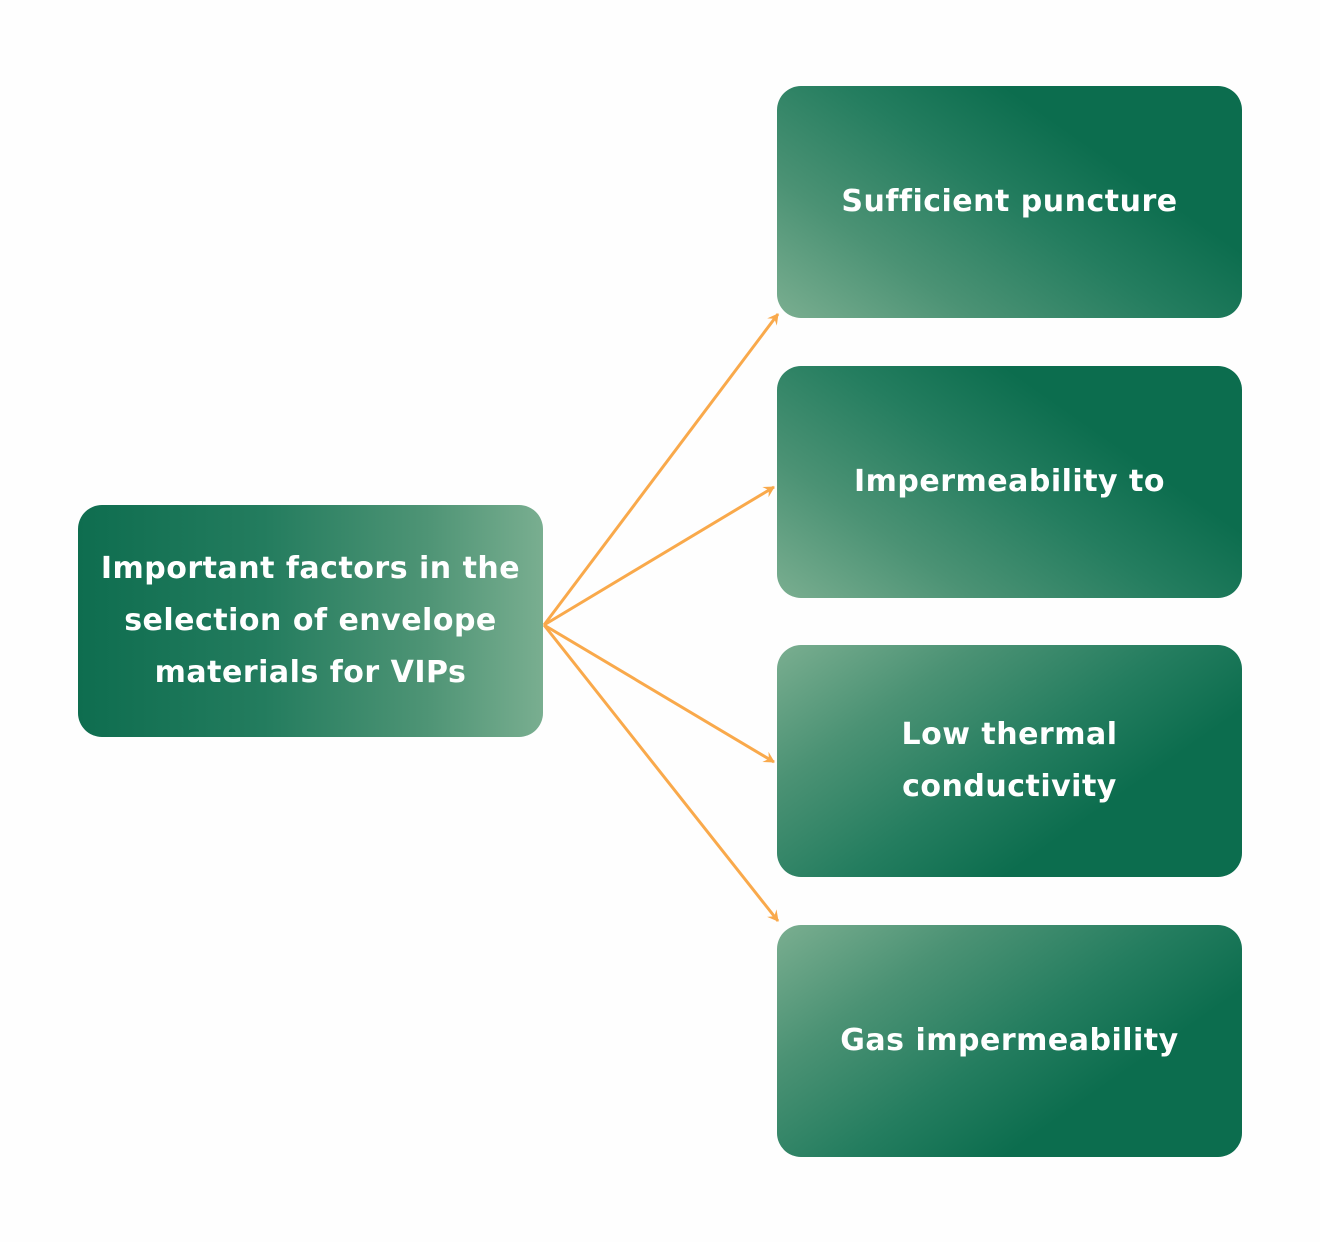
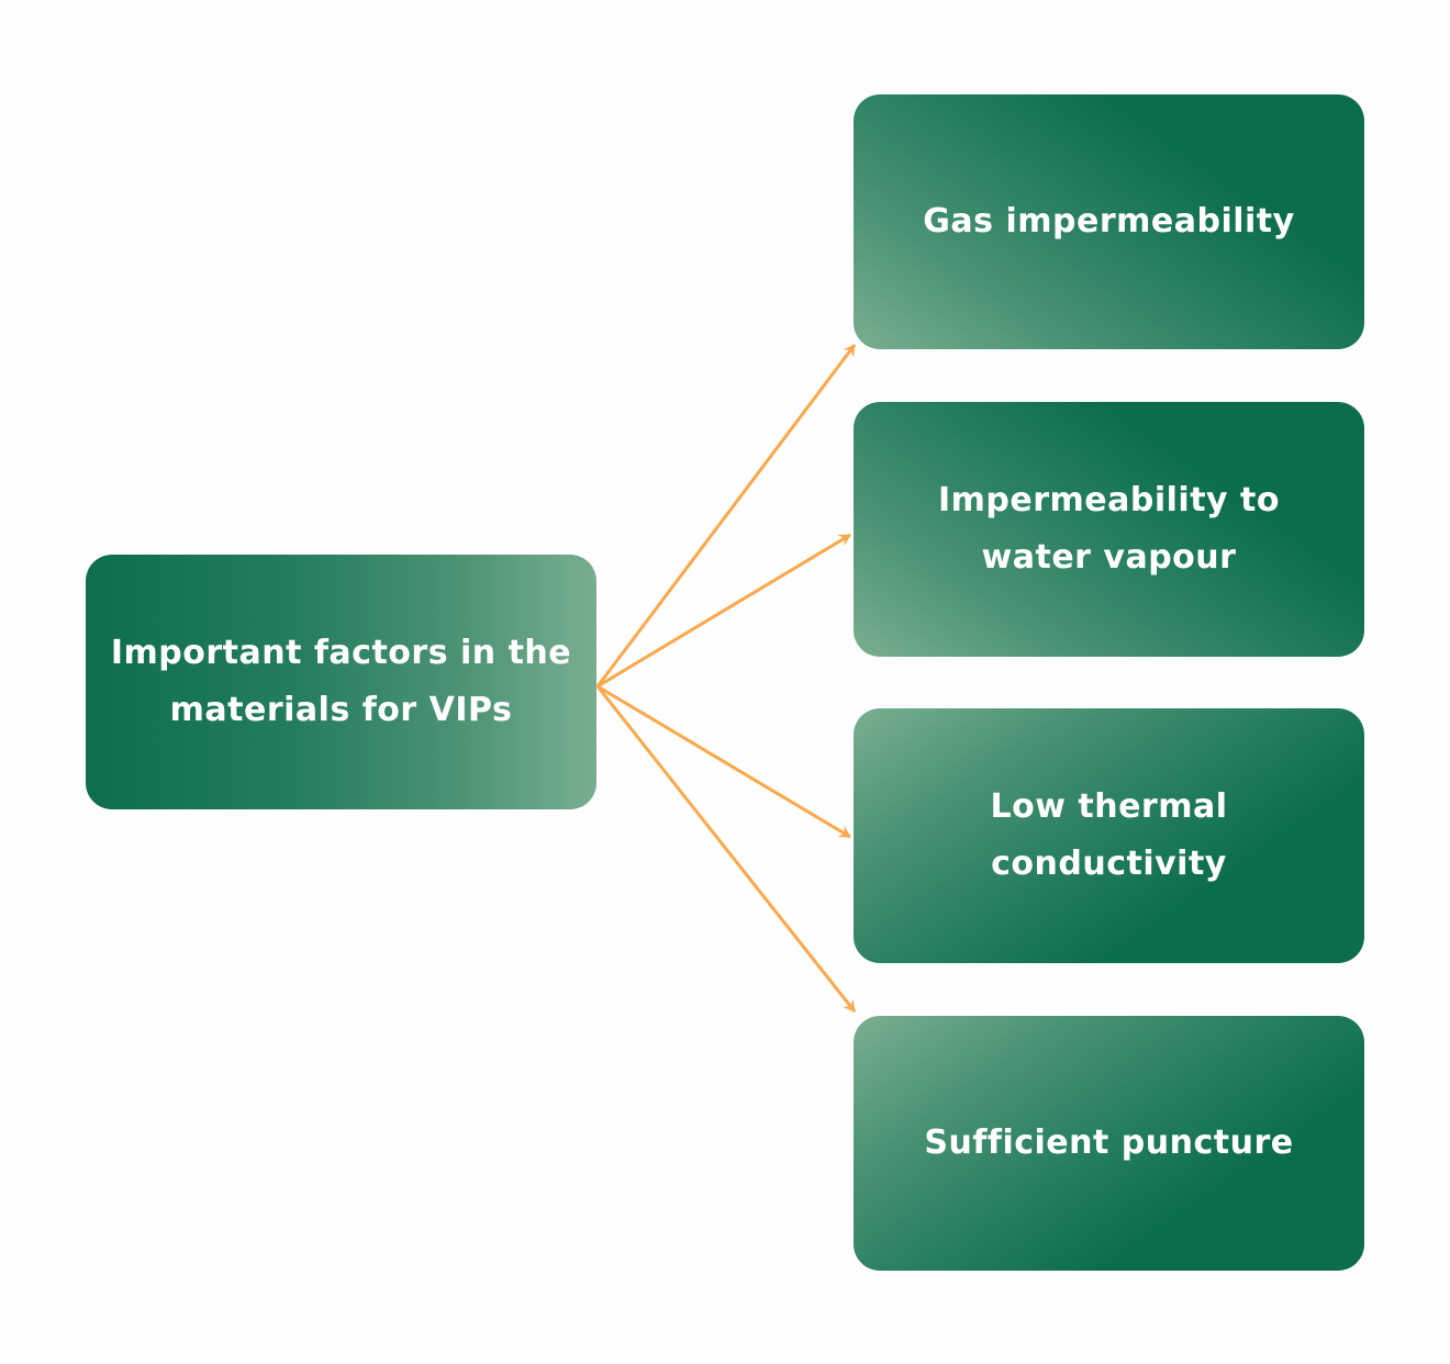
  Important factors in the
- selection of envelope
  materials for VIPs
- Sufficient puncture
+ Gas impermeability
  Impermeability to
+ water vapour
  Low thermal
  conductivity
- Gas impermeability
+ Sufficient puncture
